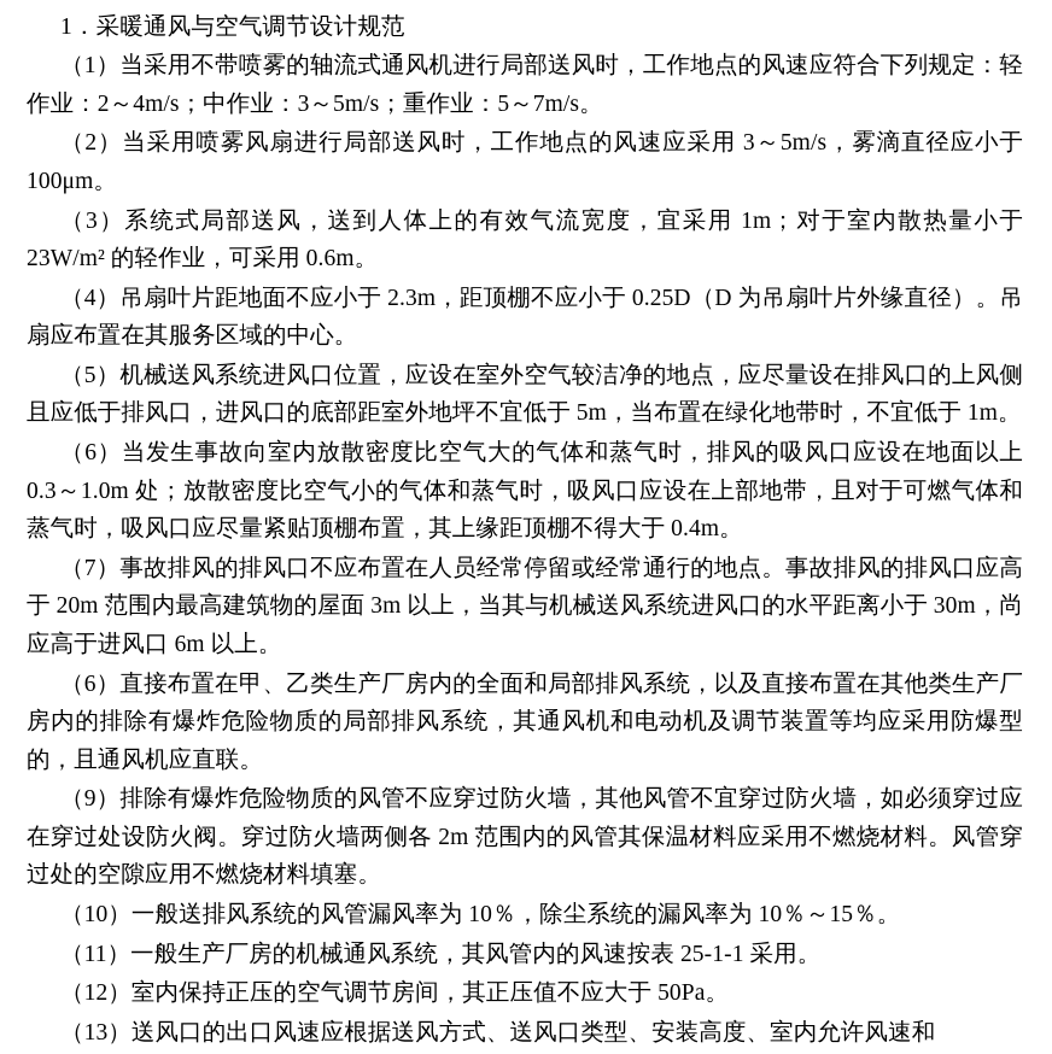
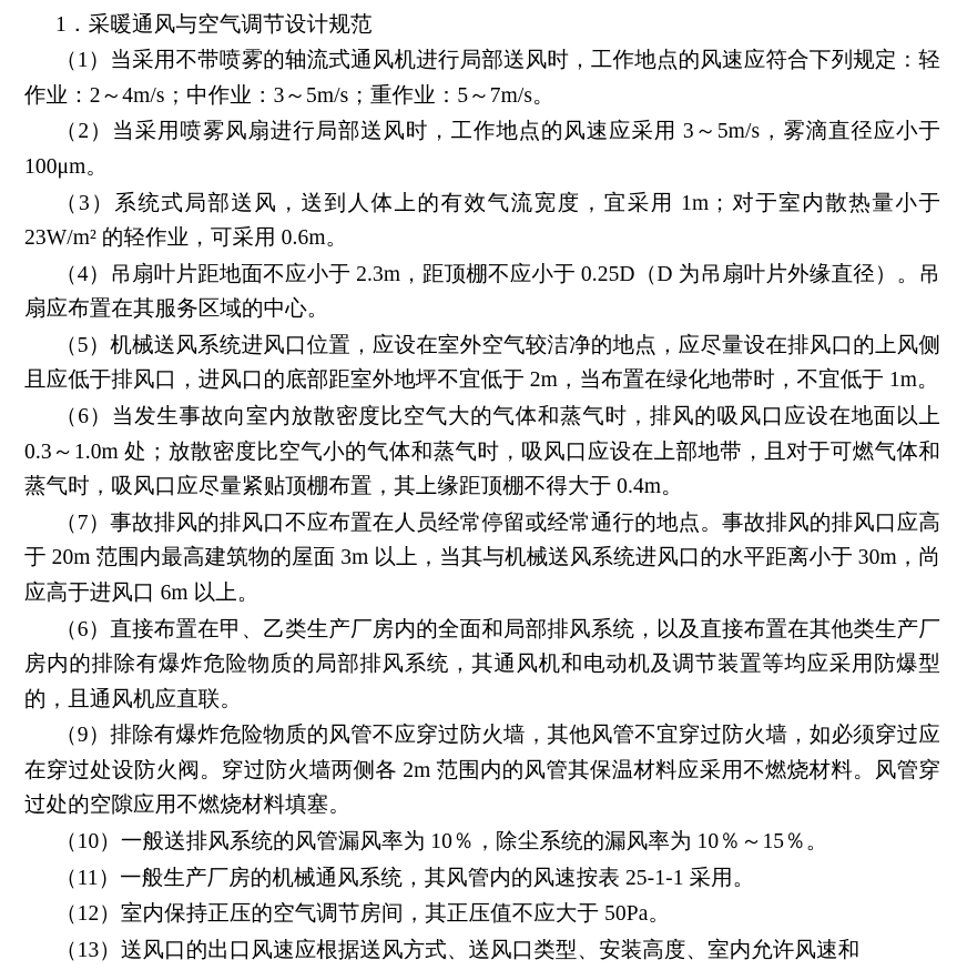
  1．采暖通风与空气调节设计规范
  （1）当采用不带喷雾的轴流式通风机进行局部送风时，工作地点的风速应符合下列规定：轻作业：2～4m/s；中作业：3～5m/s；重作业：5～7m/s。
  （2）当采用喷雾风扇进行局部送风时，工作地点的风速应采用 3～5m/s，雾滴直径应小于 100μm。
  （3）系统式局部送风，送到人体上的有效气流宽度，宜采用 1m；对于室内散热量小于 23W/m² 的轻作业，可采用 0.6m。
  （4）吊扇叶片距地面不应小于 2.3m，距顶棚不应小于 0.25D（D 为吊扇叶片外缘直径）。吊扇应布置在其服务区域的中心。
- （5）机械送风系统进风口位置，应设在室外空气较洁净的地点，应尽量设在排风口的上风侧且应低于排风口，进风口的底部距室外地坪不宜低于 5m，当布置在绿化地带时，不宜低于 1m。
+ （5）机械送风系统进风口位置，应设在室外空气较洁净的地点，应尽量设在排风口的上风侧且应低于排风口，进风口的底部距室外地坪不宜低于 2m，当布置在绿化地带时，不宜低于 1m。
  （6）当发生事故向室内放散密度比空气大的气体和蒸气时，排风的吸风口应设在地面以上 0.3～1.0m 处；放散密度比空气小的气体和蒸气时，吸风口应设在上部地带，且对于可燃气体和蒸气时，吸风口应尽量紧贴顶棚布置，其上缘距顶棚不得大于 0.4m。
  （7）事故排风的排风口不应布置在人员经常停留或经常通行的地点。事故排风的排风口应高于 20m 范围内最高建筑物的屋面 3m 以上，当其与机械送风系统进风口的水平距离小于 30m，尚应高于进风口 6m 以上。
  （6）直接布置在甲、乙类生产厂房内的全面和局部排风系统，以及直接布置在其他类生产厂房内的排除有爆炸危险物质的局部排风系统，其通风机和电动机及调节装置等均应采用防爆型的，且通风机应直联。
  （9）排除有爆炸危险物质的风管不应穿过防火墙，其他风管不宜穿过防火墙，如必须穿过应在穿过处设防火阀。穿过防火墙两侧各 2m 范围内的风管其保温材料应采用不燃烧材料。风管穿过处的空隙应用不燃烧材料填塞。
  （10）一般送排风系统的风管漏风率为 10％，除尘系统的漏风率为 10％～15％。
  （11）一般生产厂房的机械通风系统，其风管内的风速按表 25-1-1 采用。
  （12）室内保持正压的空气调节房间，其正压值不应大于 50Pa。
  （13）送风口的出口风速应根据送风方式、送风口类型、安装高度、室内允许风速和
